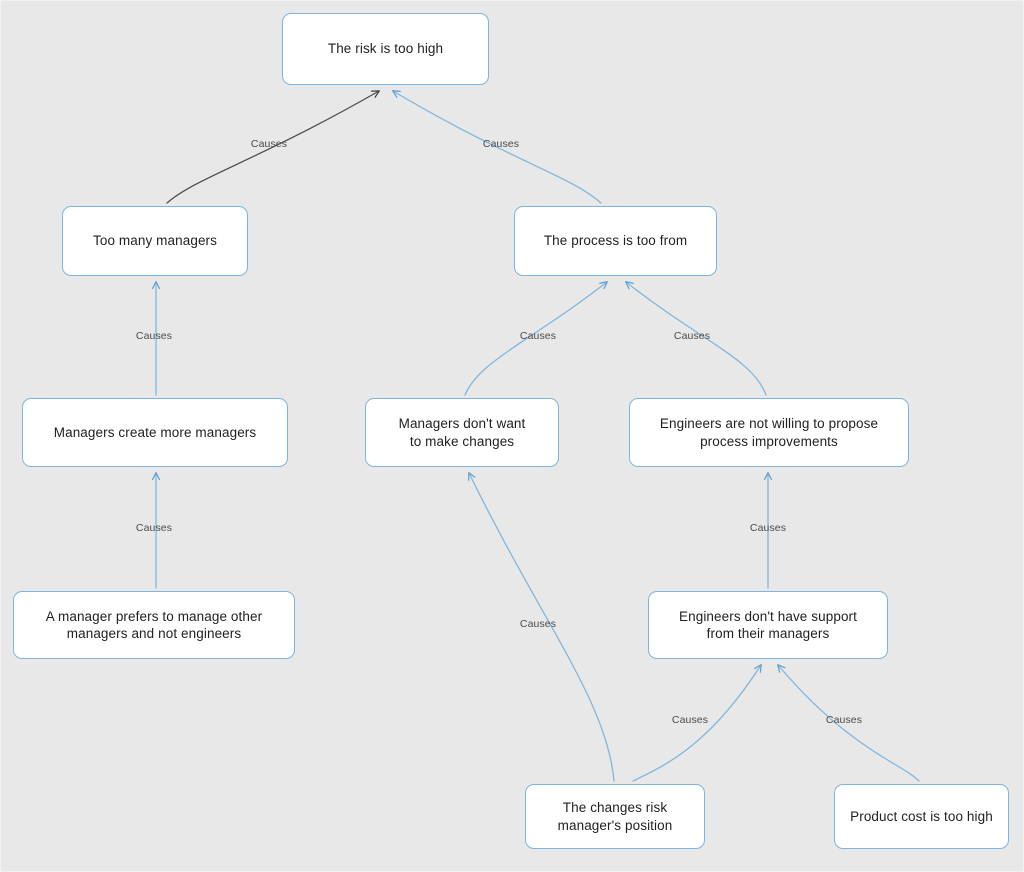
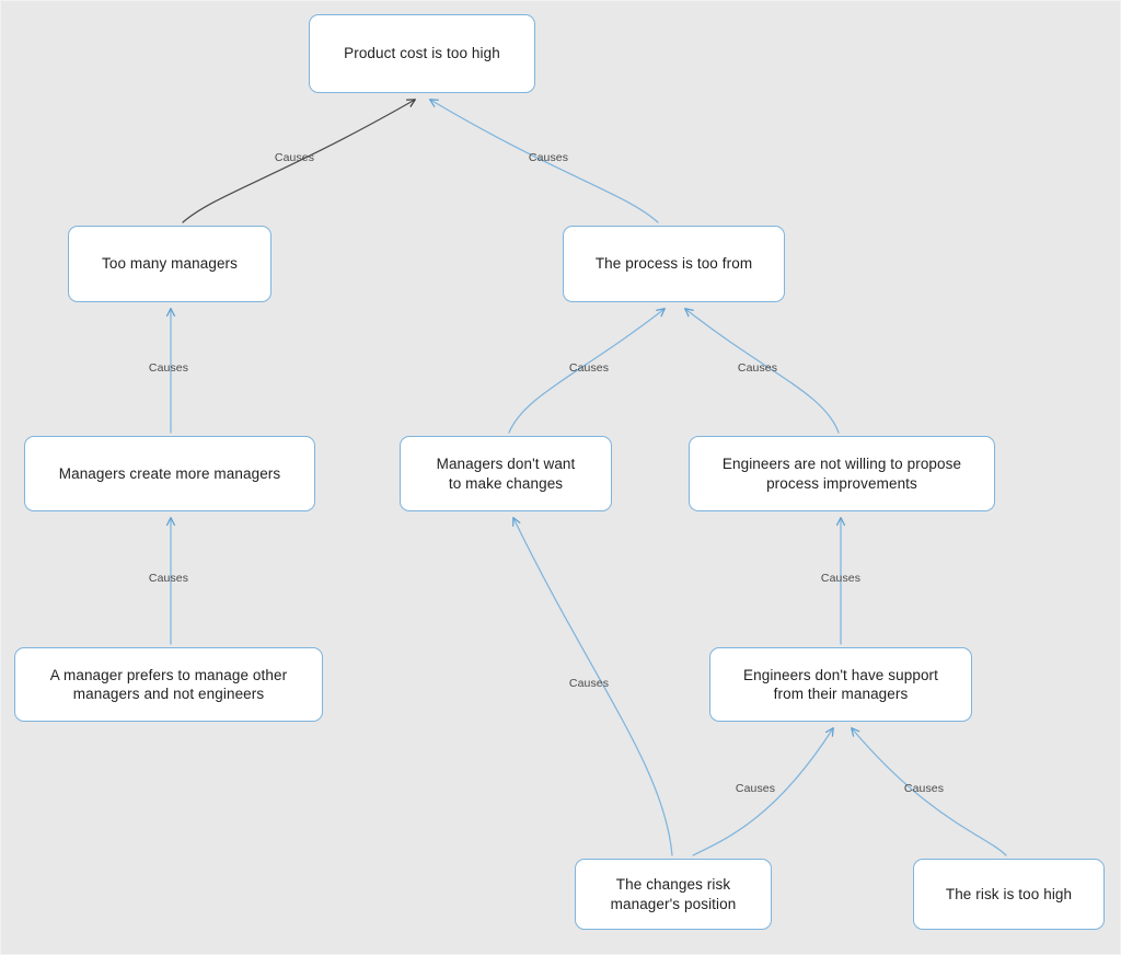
- The risk is too high
+ Product cost is too high
  Too many managers
  The process is too from
  Managers create more managers
  Managers don't want
  to make changes
  Engineers are not willing to propose
  process improvements
  A manager prefers to manage other
  managers and not engineers
  Engineers don't have support
  from their managers
  The changes risk
  manager's position
- Product cost is too high
+ The risk is too high
  Causes
  Causes
  Causes
  Causes
  Causes
  Causes
  Causes
  Causes
  Causes
  Causes
